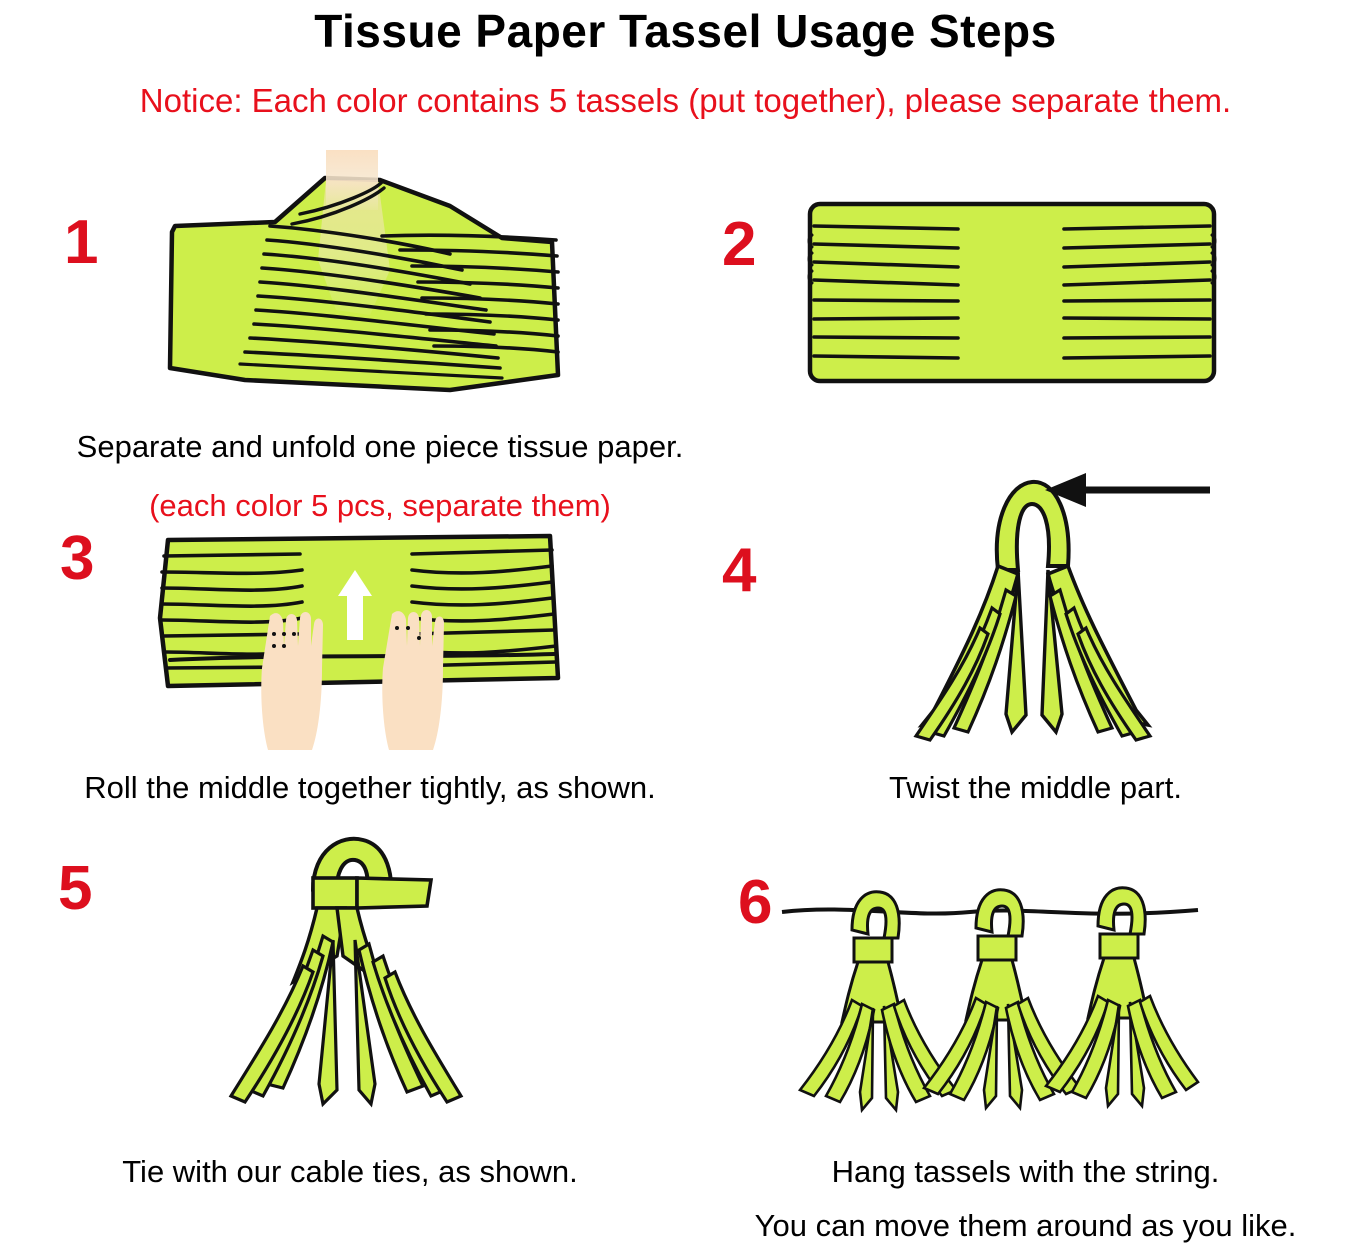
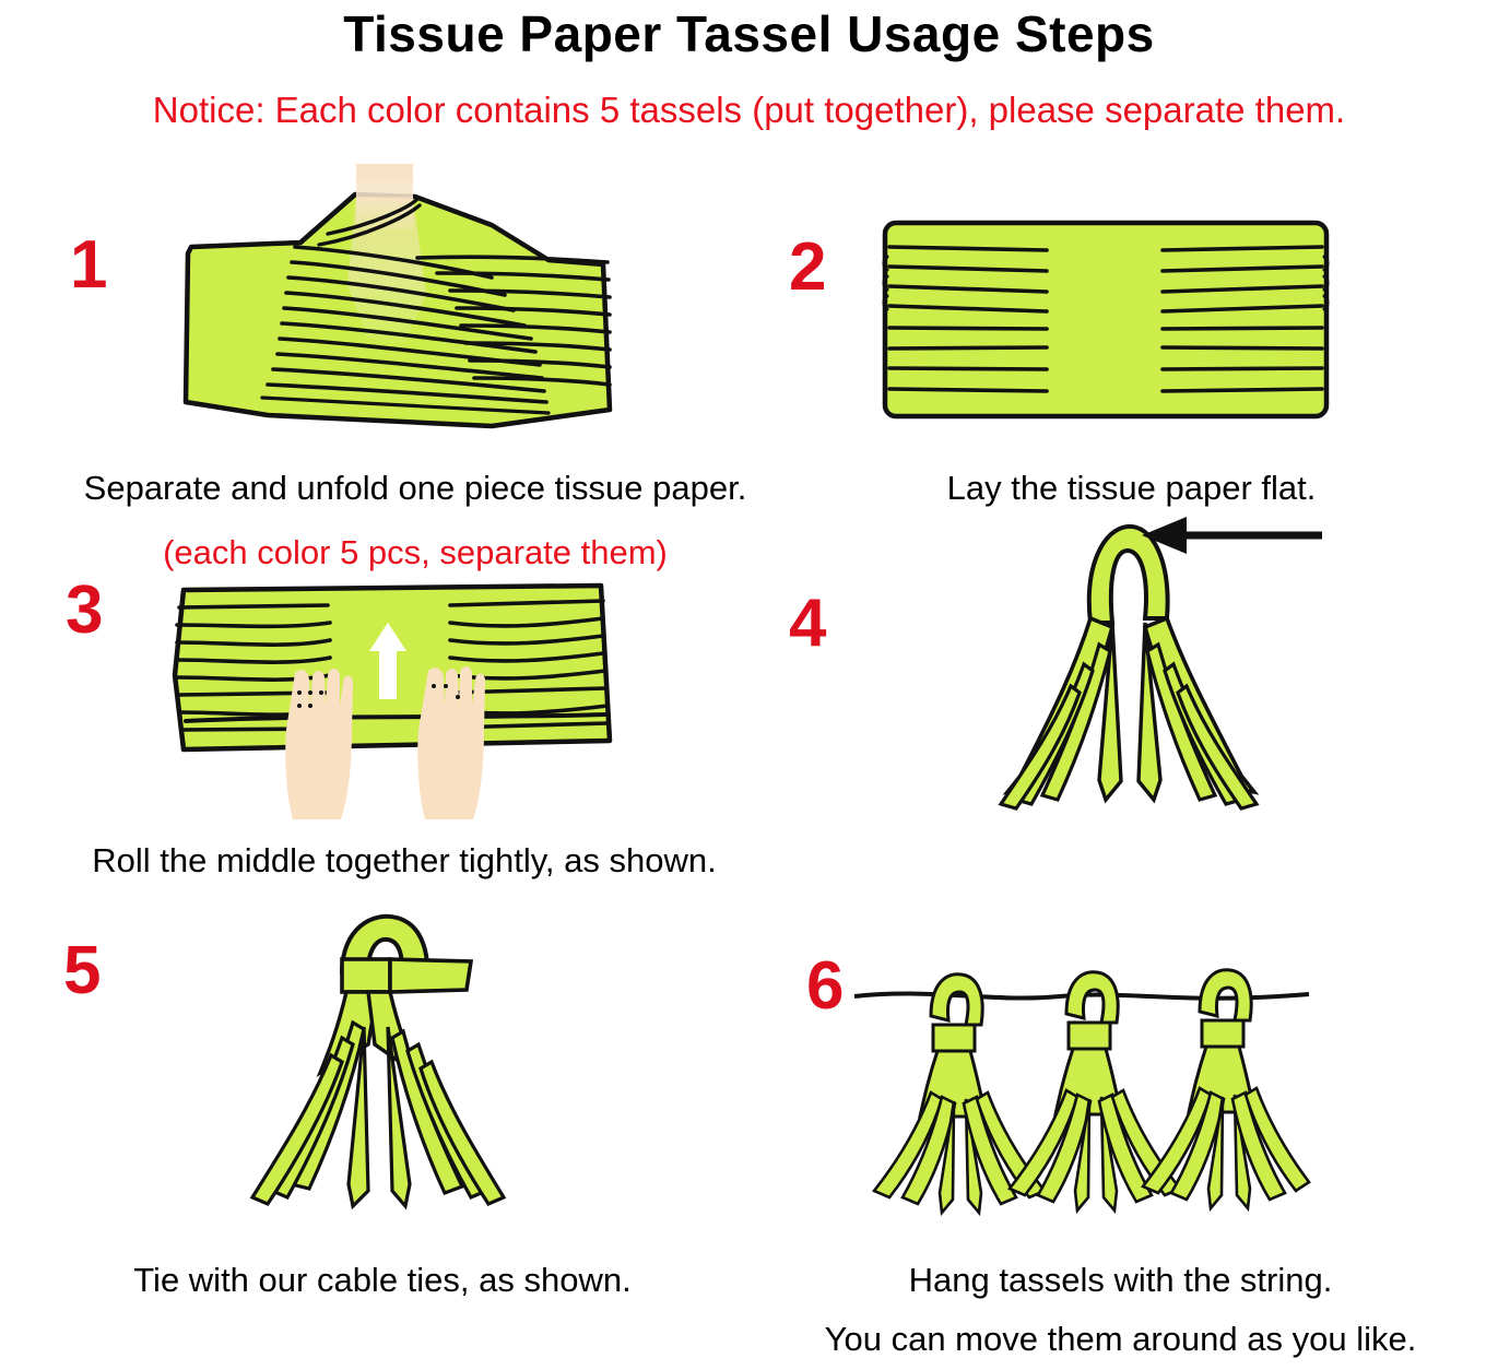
  Tissue Paper Tassel Usage Steps
  Notice: Each color contains 5 tassels (put together), please separate them.
  1
  Separate and unfold one piece tissue paper.
  (each color 5 pcs, separate them)
  2
+ Lay the tissue paper flat.
  3
  Roll the middle together tightly, as shown.
  4
- Twist the middle part.
  5
  Tie with our cable ties, as shown.
  6
  Hang tassels with the string.
  You can move them around as you like.
